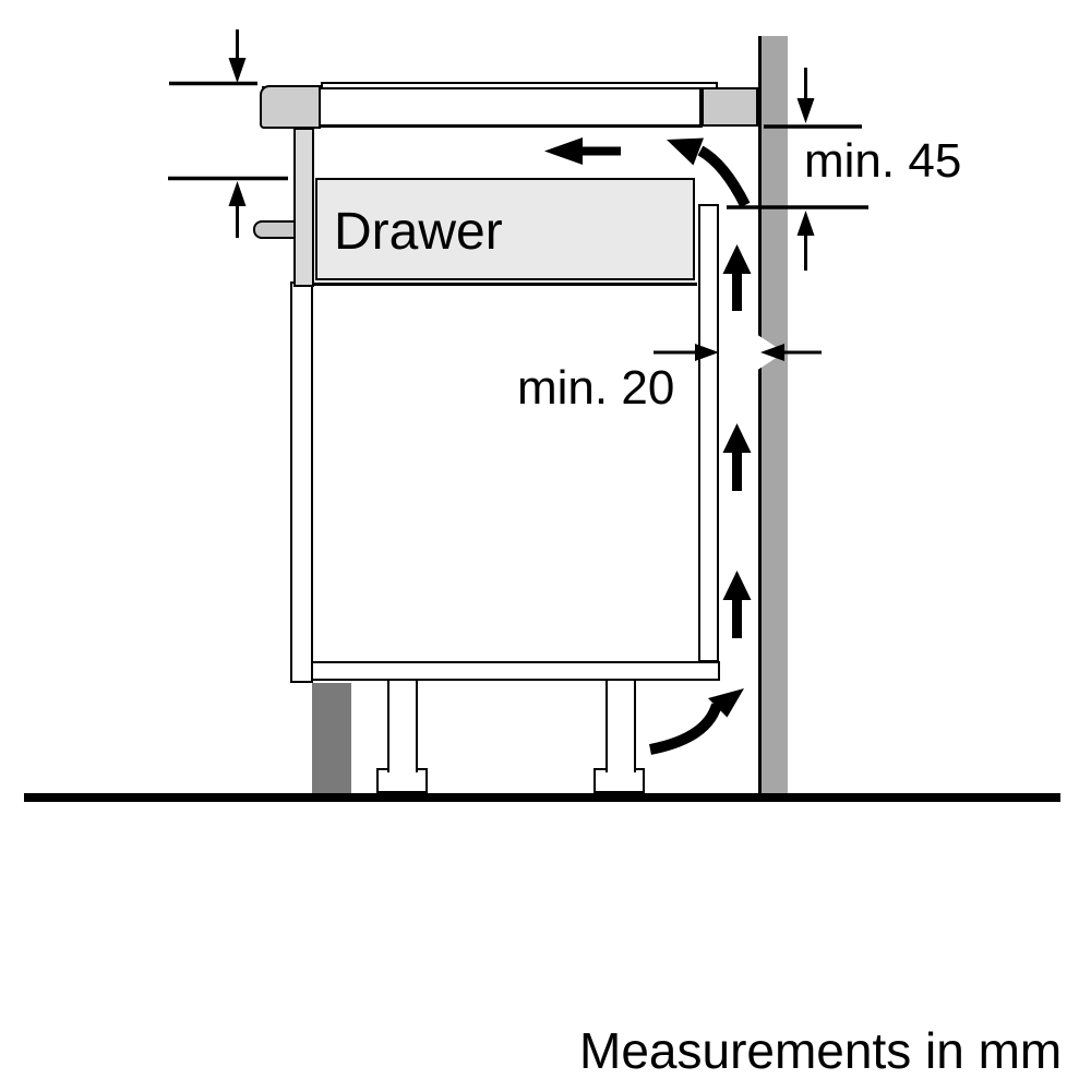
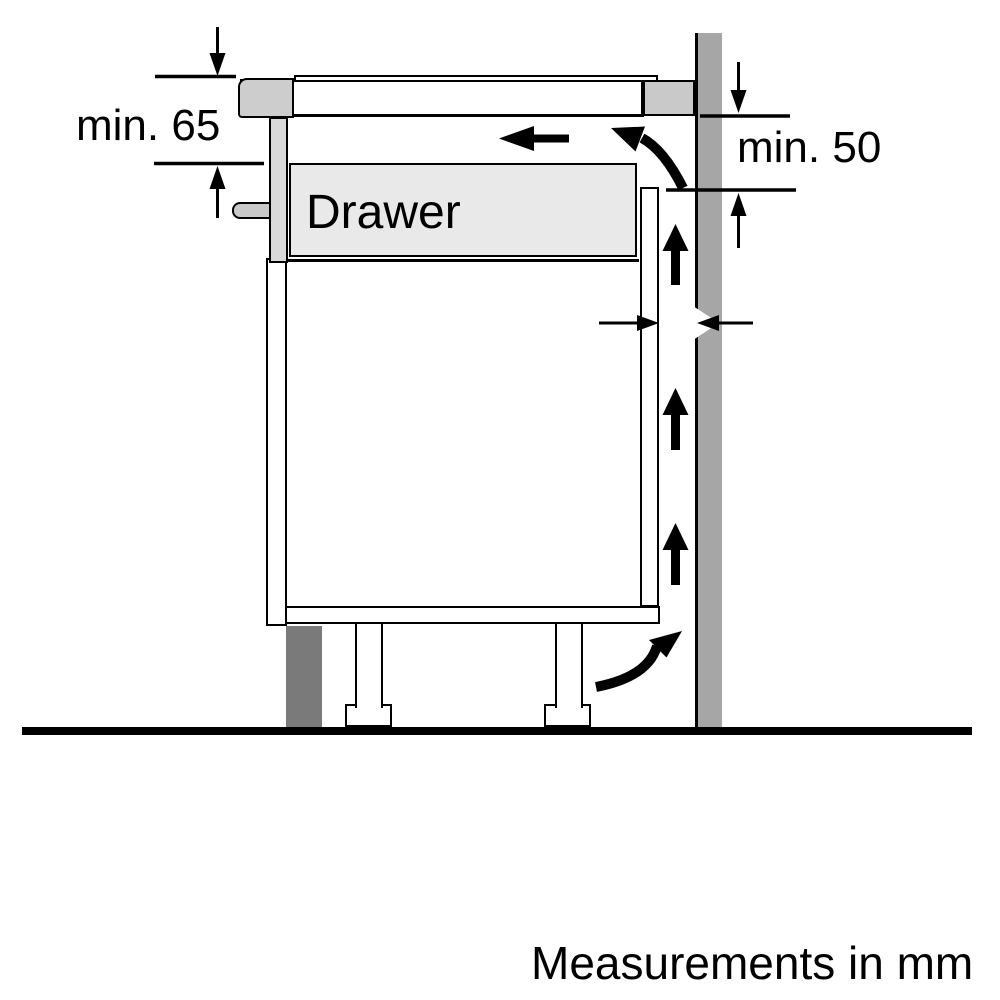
+ min. 65
- min. 45
+ min. 50
- min. 20
  Drawer
  Measurements in mm
